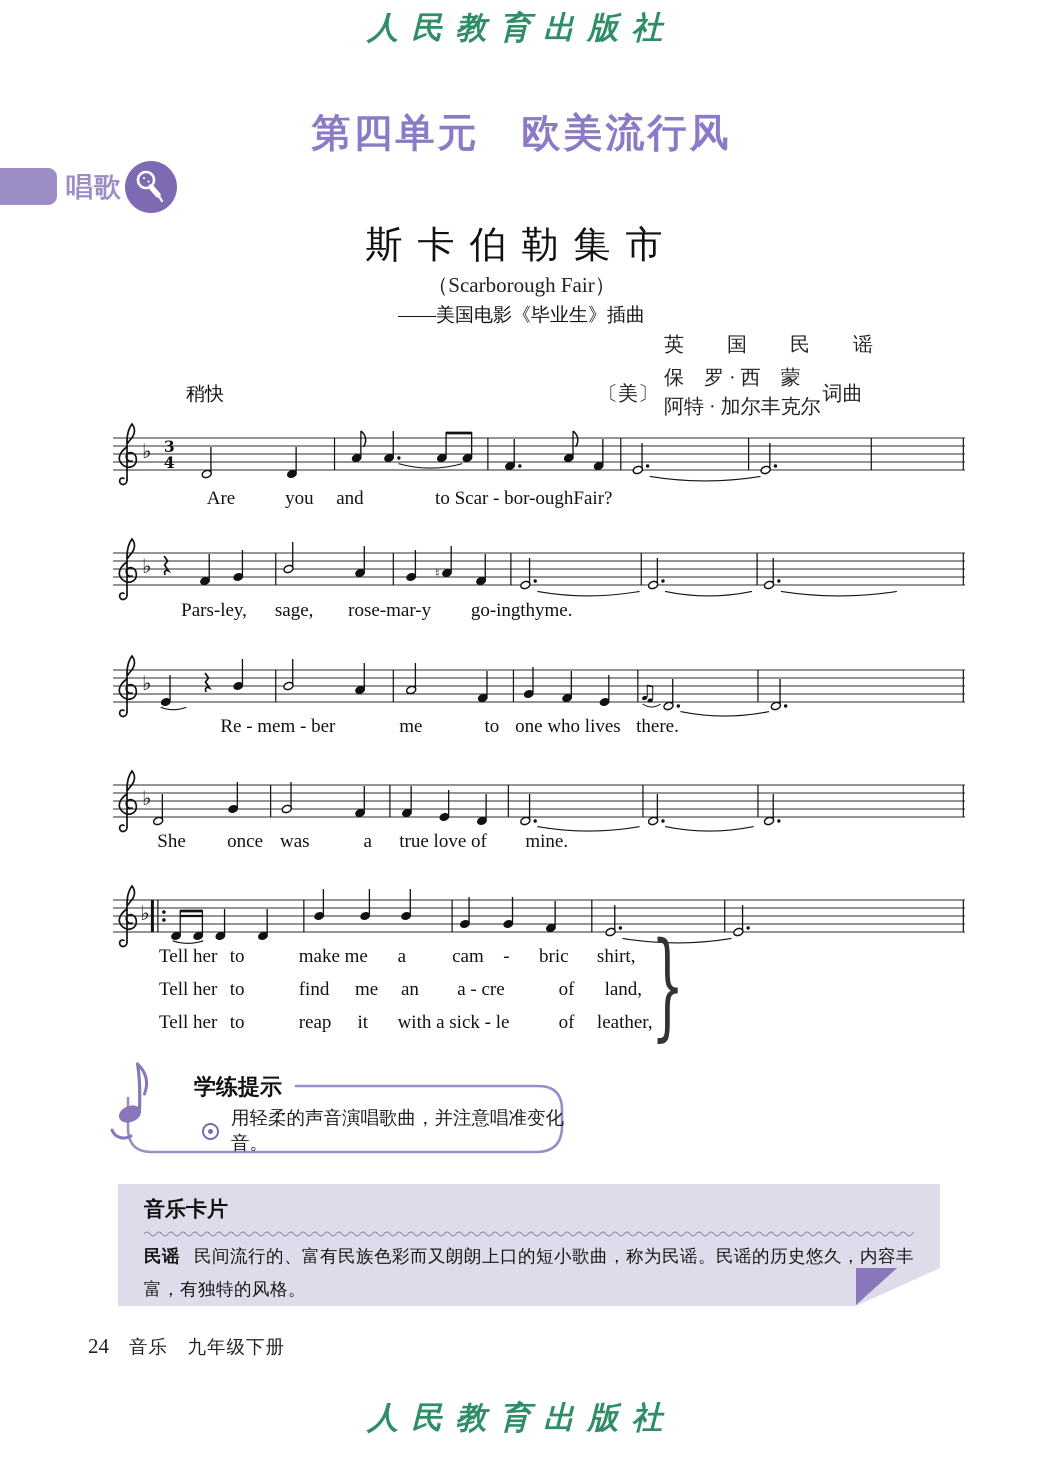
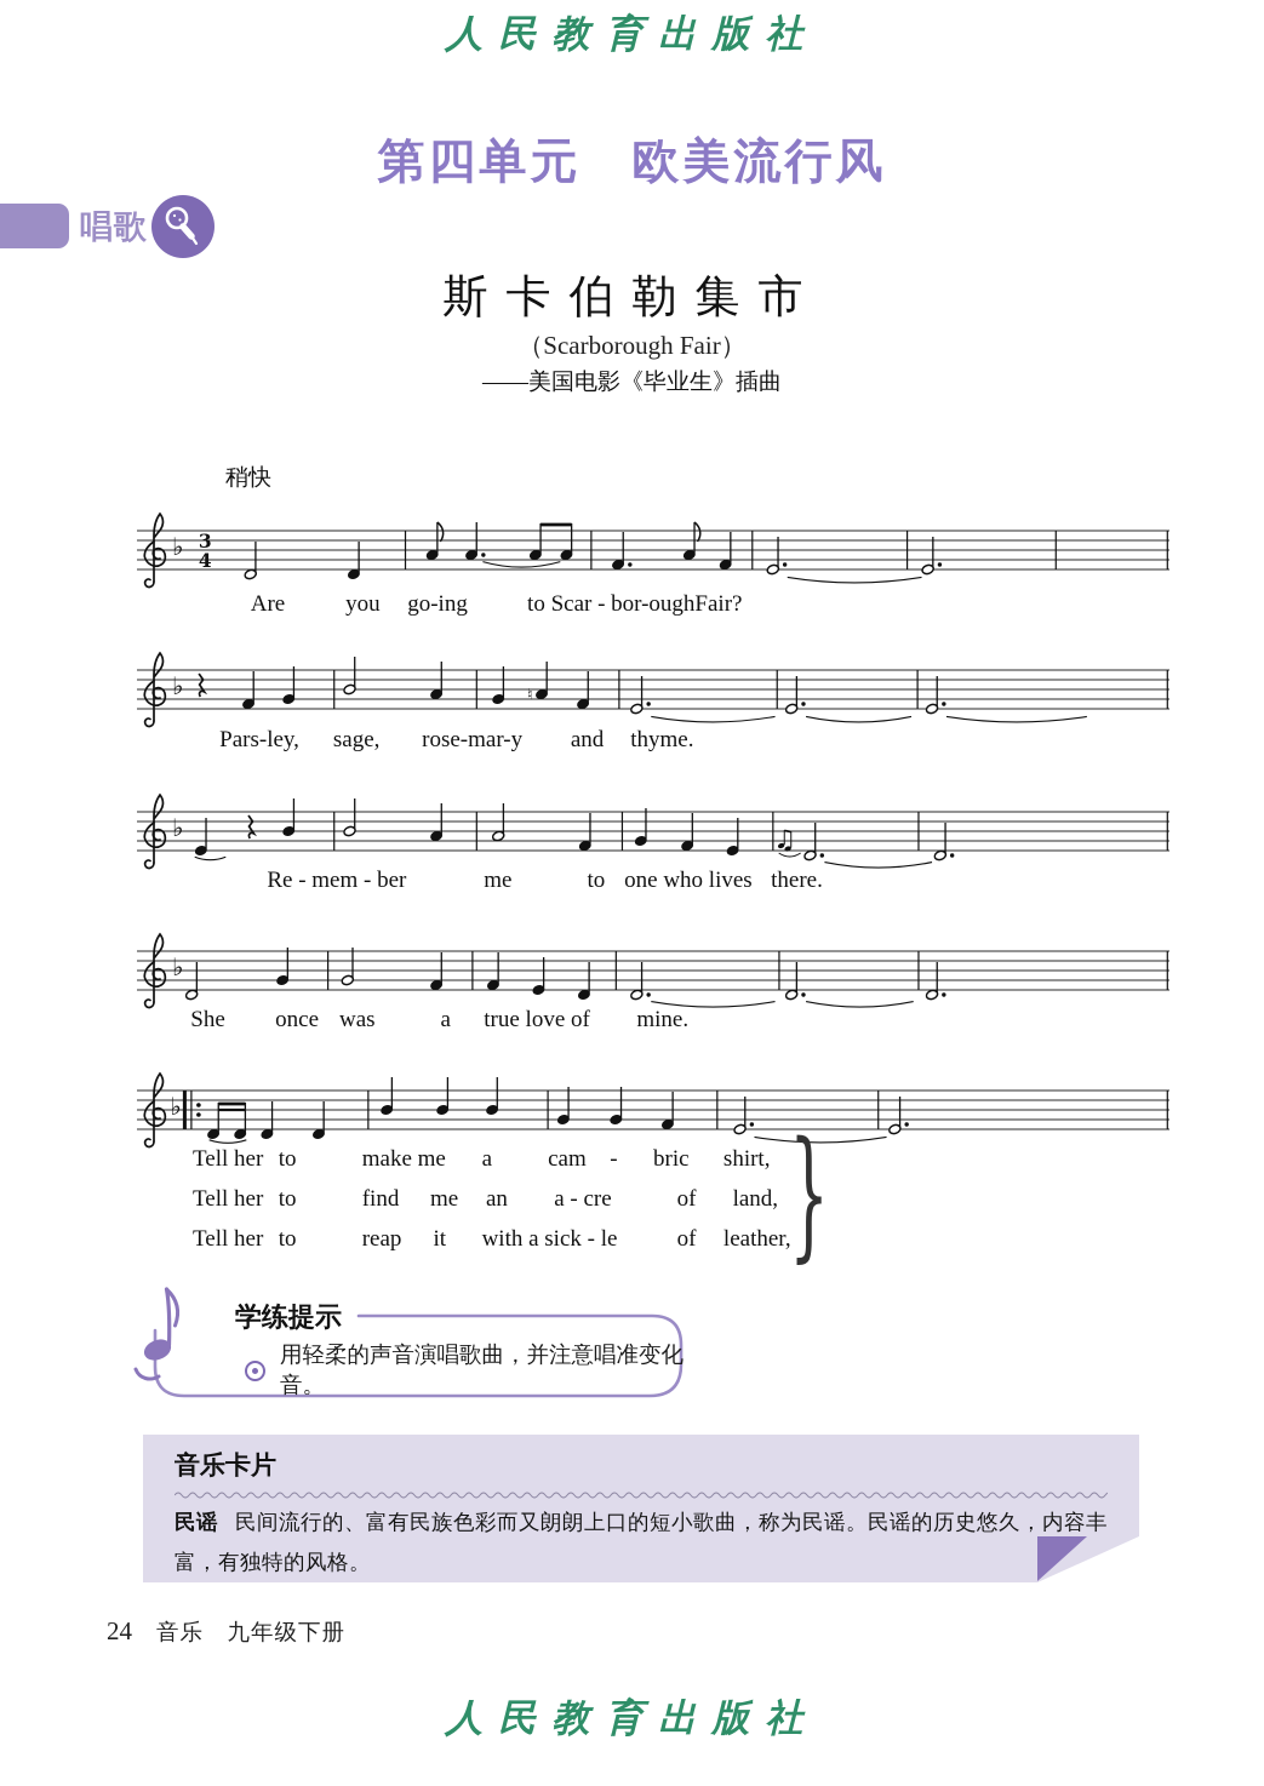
  人民教育出版社
  第四单元 欧美流行风
  唱歌
  斯卡伯勒集市
  （Scarborough Fair）
  ——美国电影《毕业生》插曲
- 英 国 民 谣
- 〔美〕
- 保 罗 · 西 蒙
- 阿特 · 加尔丰克尔
- 词曲
  稍快
  ♭
  3
  4
  ♭
  ♮
  ♭
  ♭
  ♭
  }
  Tell her
  to
  make me
  a
  cam
  -
  bric
  shirt,
  Tell her
  to
  find
  me
  an
  a - cre
  of
  land,
  Tell her
  to
  reap
  it
  with a sick - le
  of
  leather,
  学练提示
  用轻柔的声音演唱歌曲，并注意唱准变化音。
  音乐卡片
  民谣 民间流行的、富有民族色彩而又朗朗上口的短小歌曲，称为民谣。民谣的历史悠久，内容丰富，有独特的风格。
  24
  音乐 九年级下册
  人民教育出版社
  Are
  you
- and
+ go-ing
  to Scar - bor-oughFair?
  Pars-ley,
  sage,
  rose-mar-y
- go-ing
+ and
  thyme.
  Re - mem - ber
  me
  to
  one who lives
  there.
  She
  once
  was
  a
  true love of
  mine.
